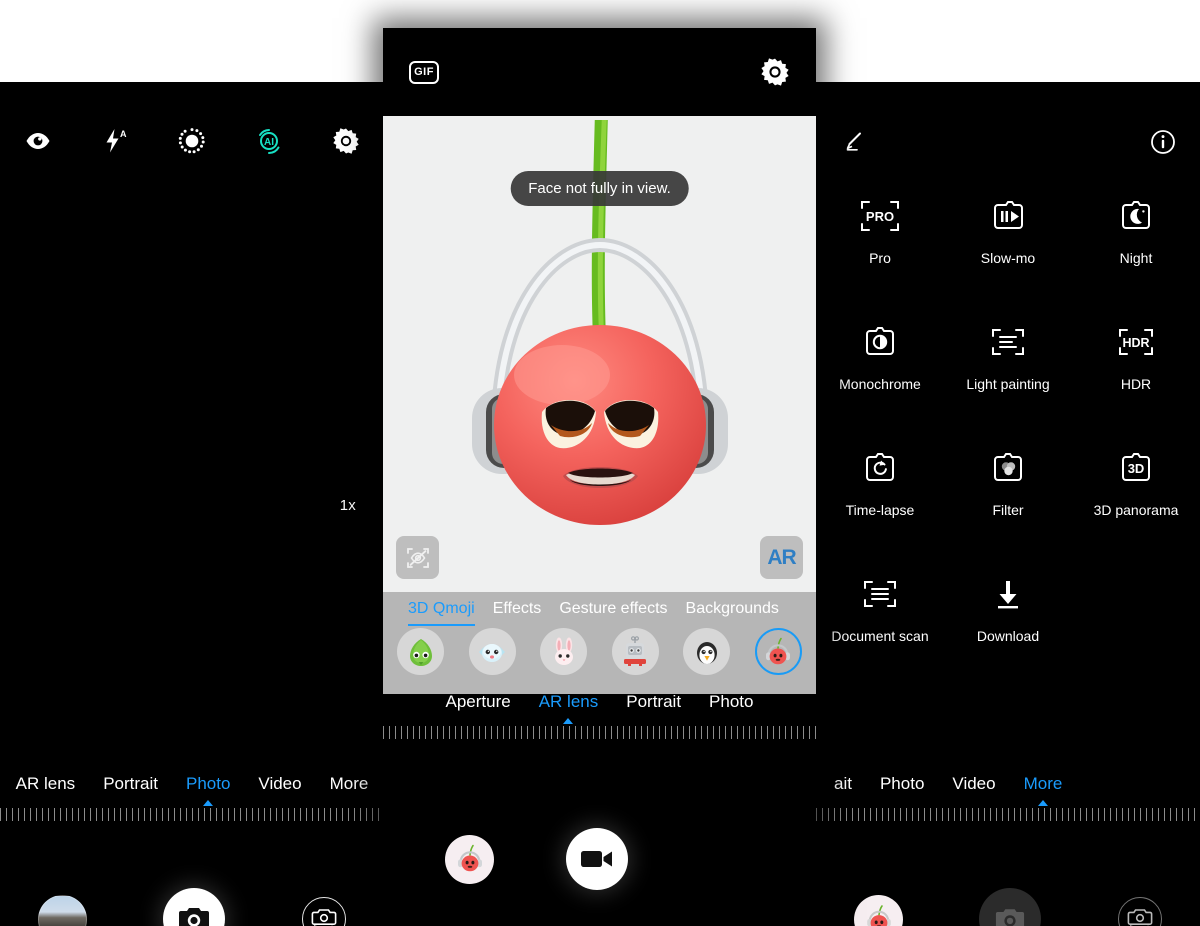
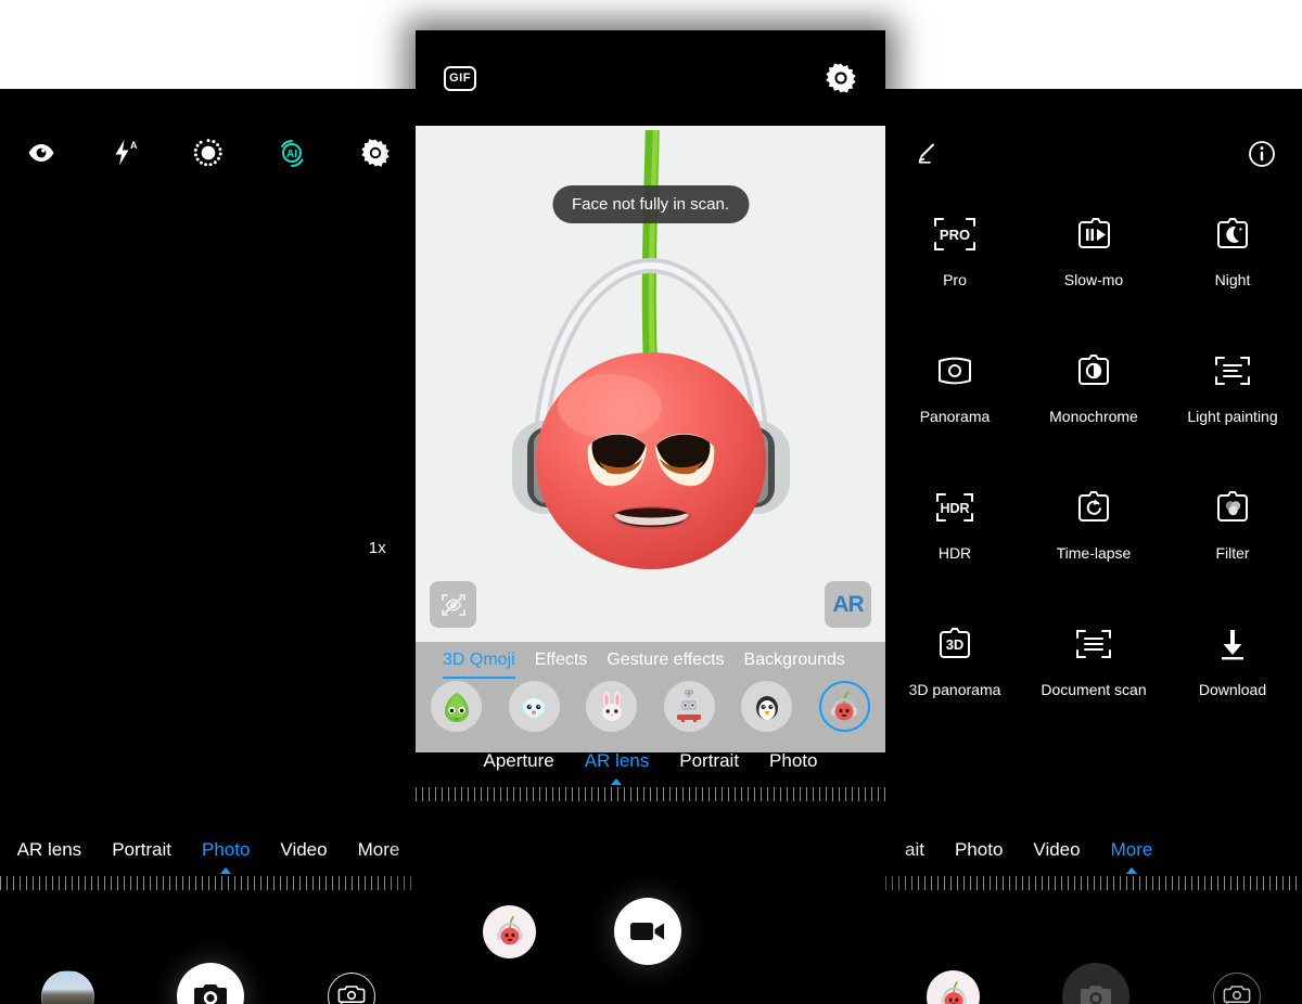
  A
  AI
  1x
  AR lens
  Portrait
  Photo
  Video
  More
  PRO
  Pro
  Slow-mo
  Night
+ Panorama
  Monochrome
  Light painting
  HDR
  HDR
  Time-lapse
  Filter
  3D
  3D panorama
  Document scan
  Download
  ait
  Photo
  Video
  More
  GIF
- Face not fully in view.
+ Face not fully in scan.
  AR
  3D Qmoji
  Effects
  Gesture effects
  Backgrounds
  Aperture
  AR lens
  Portrait
  Photo
